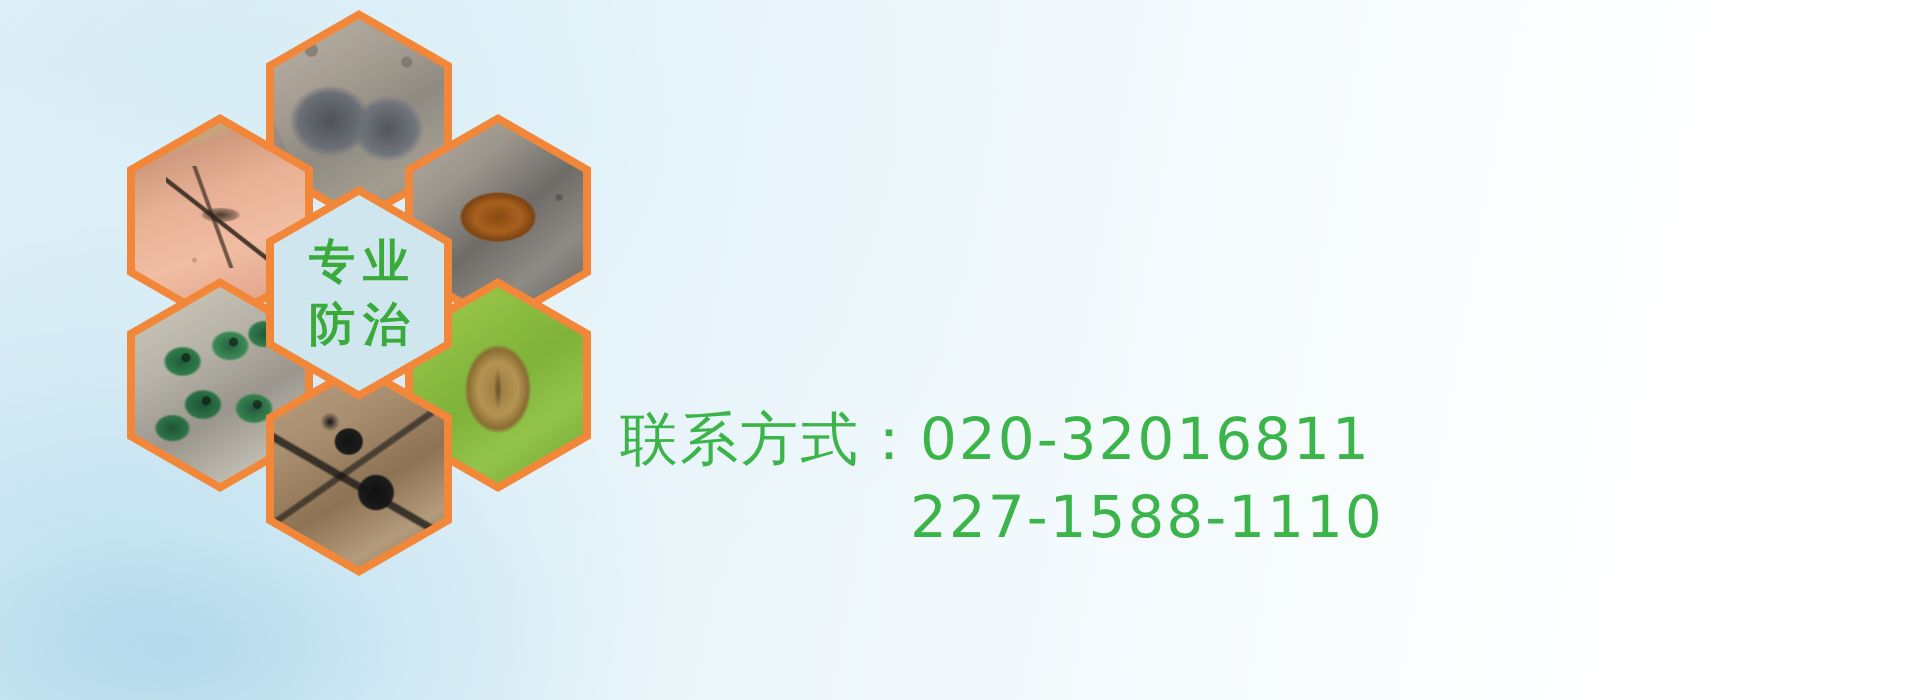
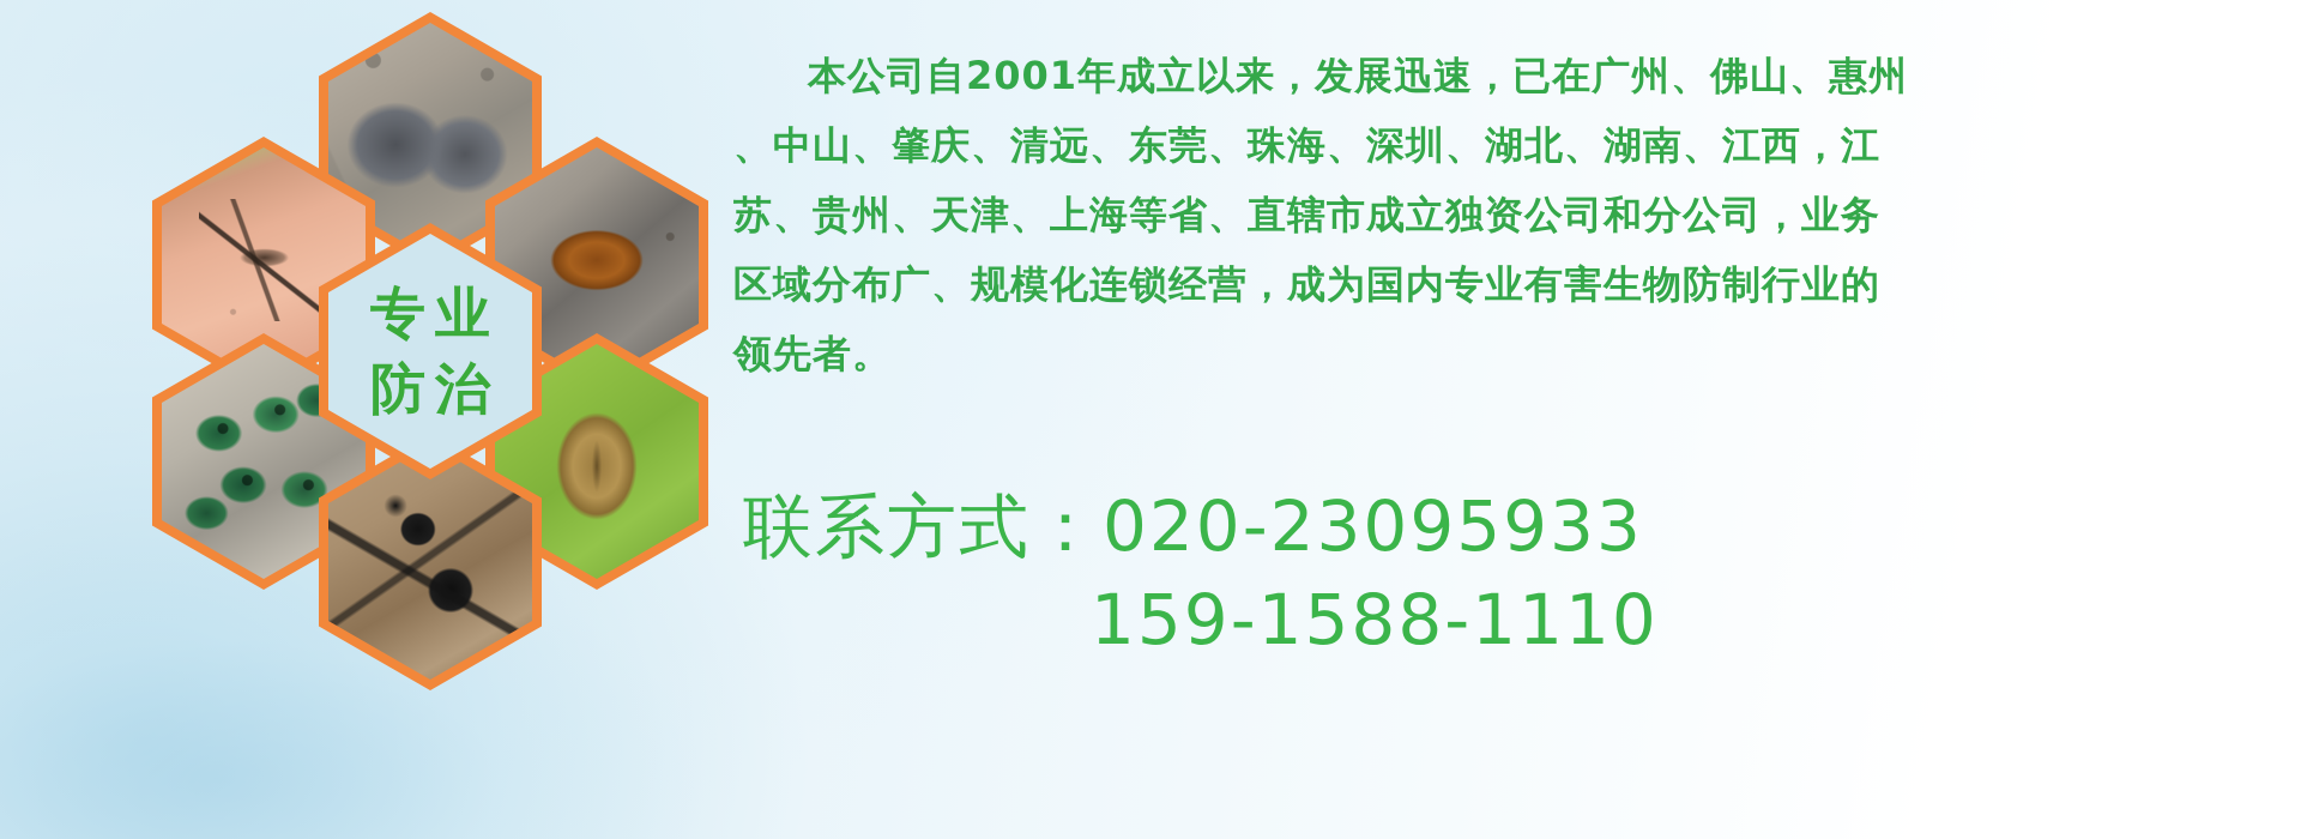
  专业
  防治
+ 本公司自2001年成立以来，发展迅速，已在广州、佛山、惠州
+ 、中山、肇庆、清远、东莞、珠海、深圳、湖北、湖南、江西，江
+ 苏、贵州、天津、上海等省、直辖市成立独资公司和分公司，业务
+ 区域分布广、规模化连锁经营，成为国内专业有害生物防制行业的
+ 领先者。
- 联系方式：020-32016811
+ 联系方式：020-23095933
- 227-1588-1110
+ 159-1588-1110
